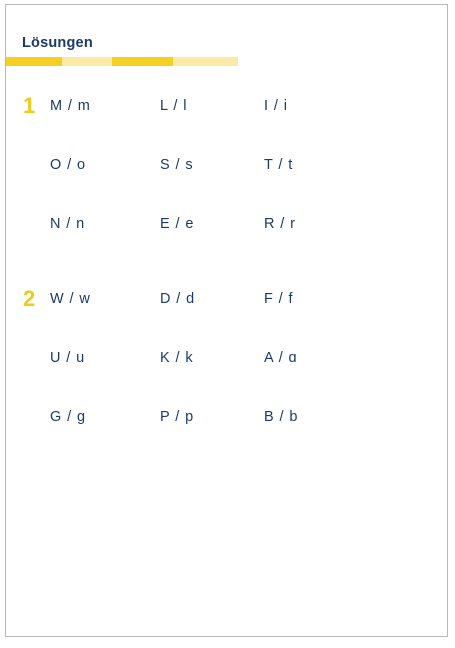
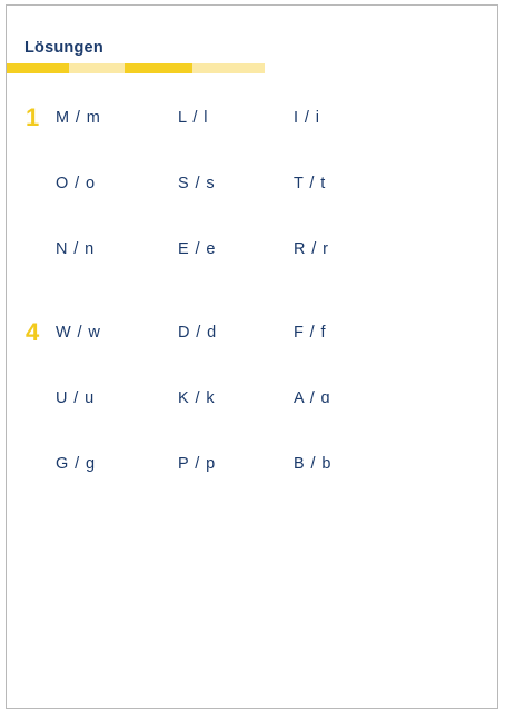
  Lösungen
  1
  M / m
  L / l
  I / i
  O / o
  S / s
  T / t
  N / n
  E / e
  R / r
- 2
+ 4
  W / w
  D / d
  F / f
  U / u
  K / k
  A / ɑ
  G / g
  P / p
  B / b
